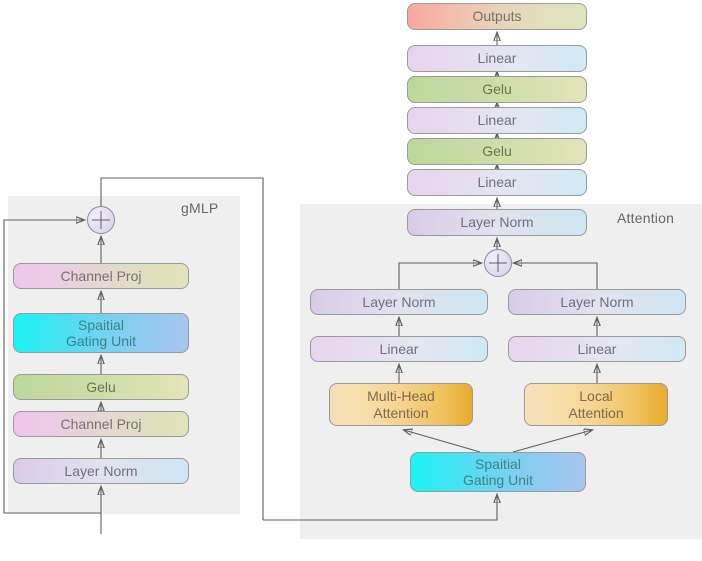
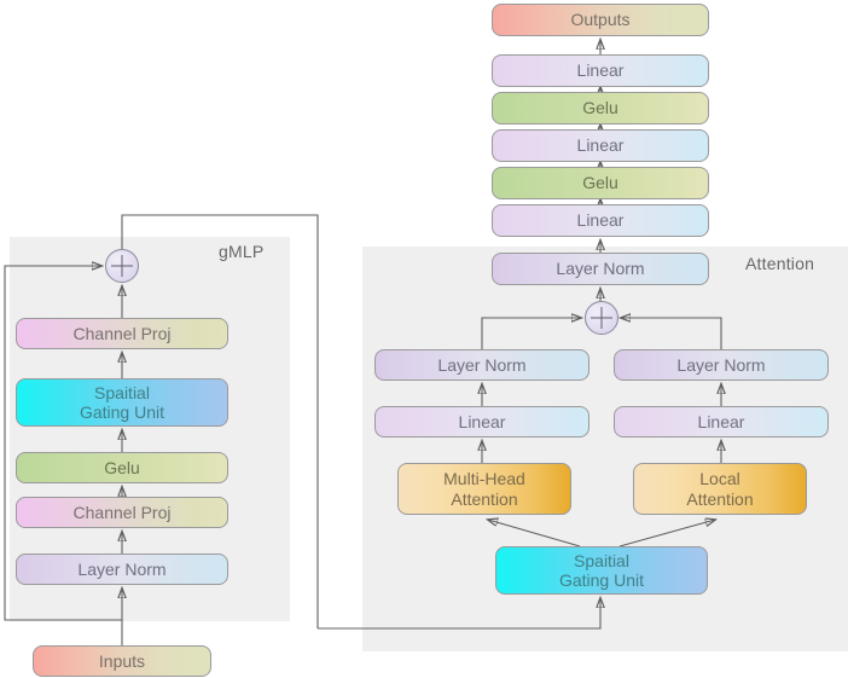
  gMLP
  Attention
  Outputs
  Linear
  Gelu
  Linear
  Gelu
  Linear
  Layer Norm
  Layer Norm
  Layer Norm
  Linear
  Linear
  Multi-Head
  Attention
  Local
  Attention
  Spaitial
  Gating Unit
  Channel Proj
  Spaitial
  Gating Unit
  Gelu
  Channel Proj
  Layer Norm
+ Inputs
